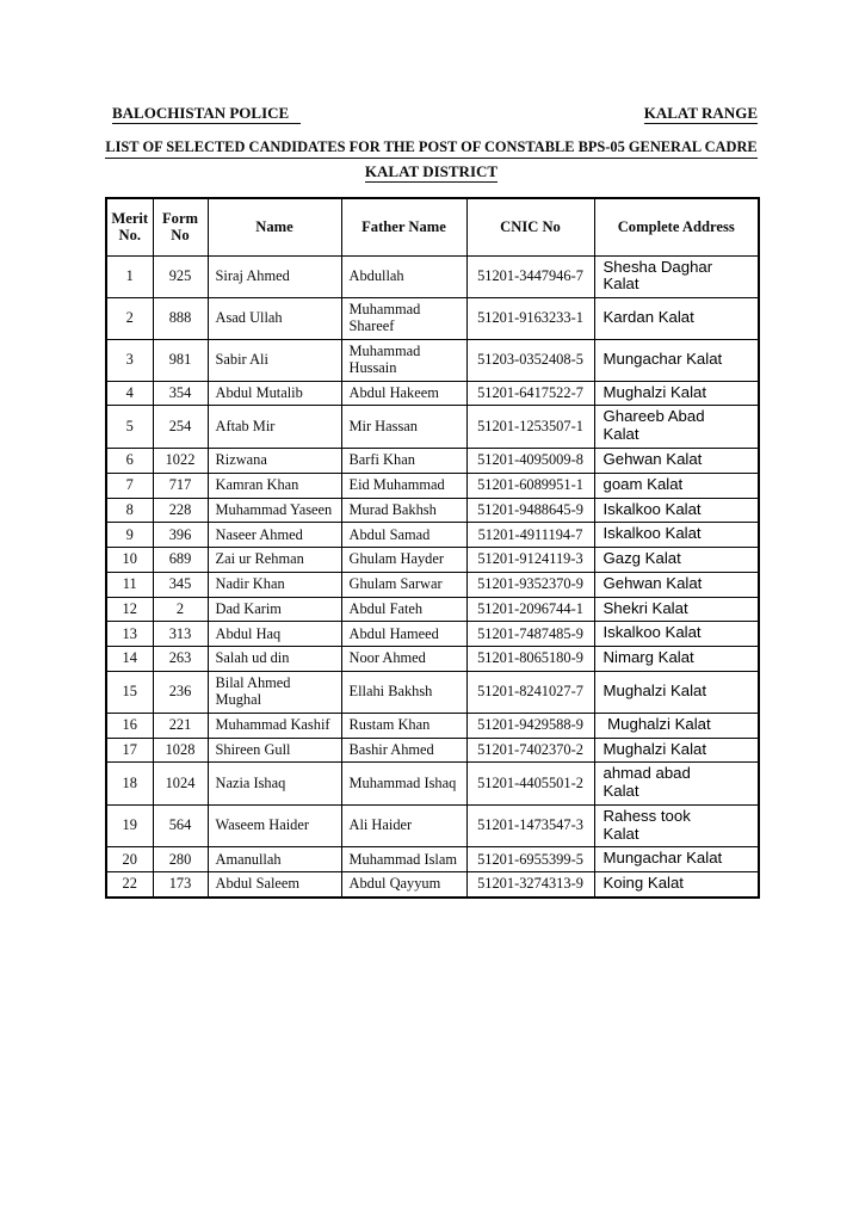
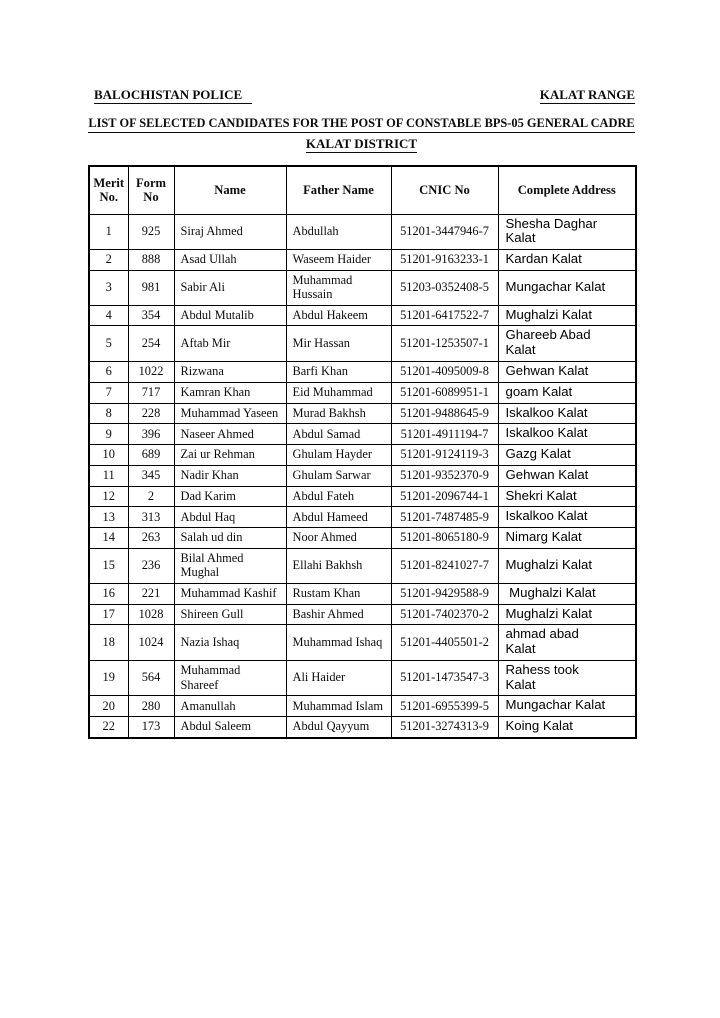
  BALOCHISTAN POLICE
  KALAT RANGE
  LIST OF SELECTED CANDIDATES FOR THE POST OF CONSTABLE BPS-05 GENERAL CADRE
  KALAT DISTRICT
  Merit No.	Form No	Name	Father Name	CNIC No	Complete Address
  1	925	Siraj Ahmed	Abdullah	51201-3447946-7	Shesha Daghar Kalat
- 2	888	Asad Ullah	Muhammad Shareef	51201-9163233-1	Kardan Kalat
+ 2	888	Asad Ullah	Waseem Haider	51201-9163233-1	Kardan Kalat
  3	981	Sabir Ali	Muhammad Hussain	51203-0352408-5	Mungachar Kalat
  4	354	Abdul Mutalib	Abdul Hakeem	51201-6417522-7	Mughalzi Kalat
  5	254	Aftab Mir	Mir Hassan	51201-1253507-1	Ghareeb Abad Kalat
  6	1022	Rizwana	Barfi Khan	51201-4095009-8	Gehwan Kalat
  7	717	Kamran Khan	Eid Muhammad	51201-6089951-1	goam Kalat
  8	228	Muhammad Yaseen	Murad Bakhsh	51201-9488645-9	Iskalkoo Kalat
  9	396	Naseer Ahmed	Abdul Samad	51201-4911194-7	Iskalkoo Kalat
  10	689	Zai ur Rehman	Ghulam Hayder	51201-9124119-3	Gazg Kalat
  11	345	Nadir Khan	Ghulam Sarwar	51201-9352370-9	Gehwan Kalat
  12	2	Dad Karim	Abdul Fateh	51201-2096744-1	Shekri Kalat
  13	313	Abdul Haq	Abdul Hameed	51201-7487485-9	Iskalkoo Kalat
  14	263	Salah ud din	Noor Ahmed	51201-8065180-9	Nimarg Kalat
  15	236	Bilal Ahmed Mughal	Ellahi Bakhsh	51201-8241027-7	Mughalzi Kalat
  16	221	Muhammad Kashif	Rustam Khan	51201-9429588-9	Mughalzi Kalat
  17	1028	Shireen Gull	Bashir Ahmed	51201-7402370-2	Mughalzi Kalat
  18	1024	Nazia Ishaq	Muhammad Ishaq	51201-4405501-2	ahmad abad Kalat
- 19	564	Waseem Haider	Ali Haider	51201-1473547-3	Rahess took Kalat
+ 19	564	Muhammad Shareef	Ali Haider	51201-1473547-3	Rahess took Kalat
  20	280	Amanullah	Muhammad Islam	51201-6955399-5	Mungachar Kalat
  22	173	Abdul Saleem	Abdul Qayyum	51201-3274313-9	Koing Kalat
